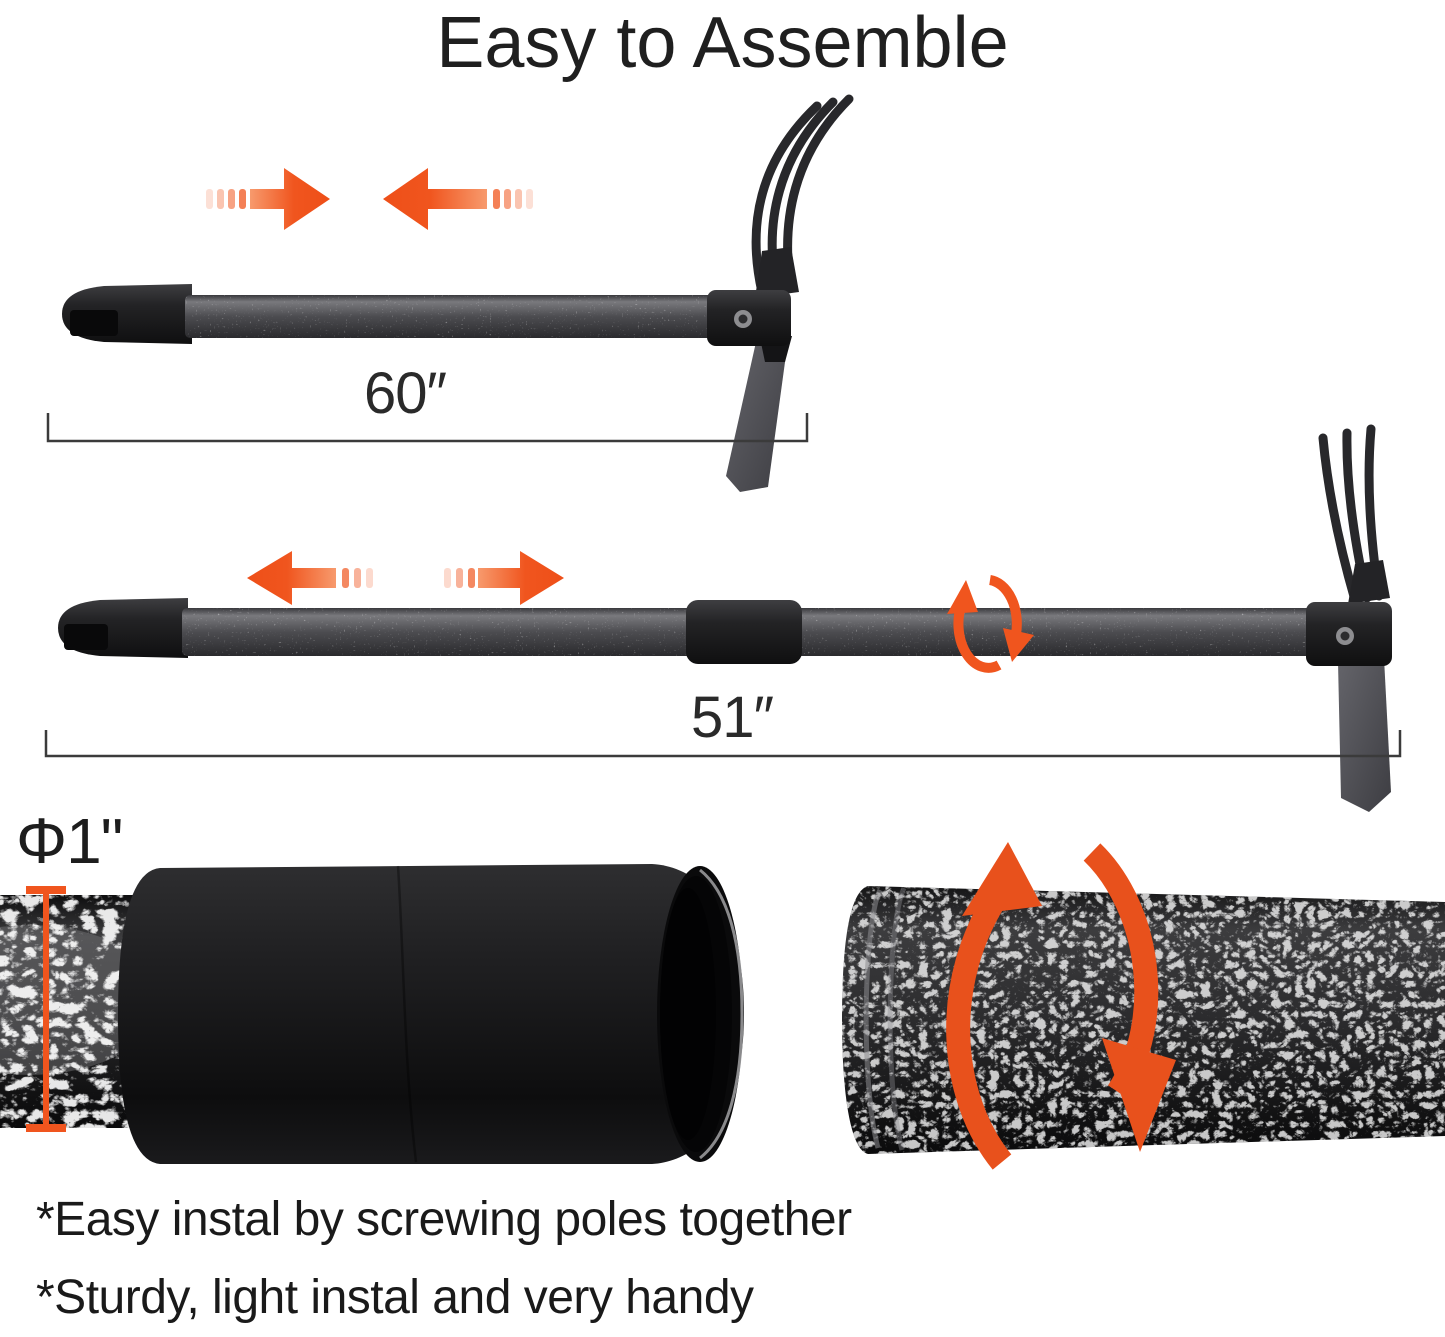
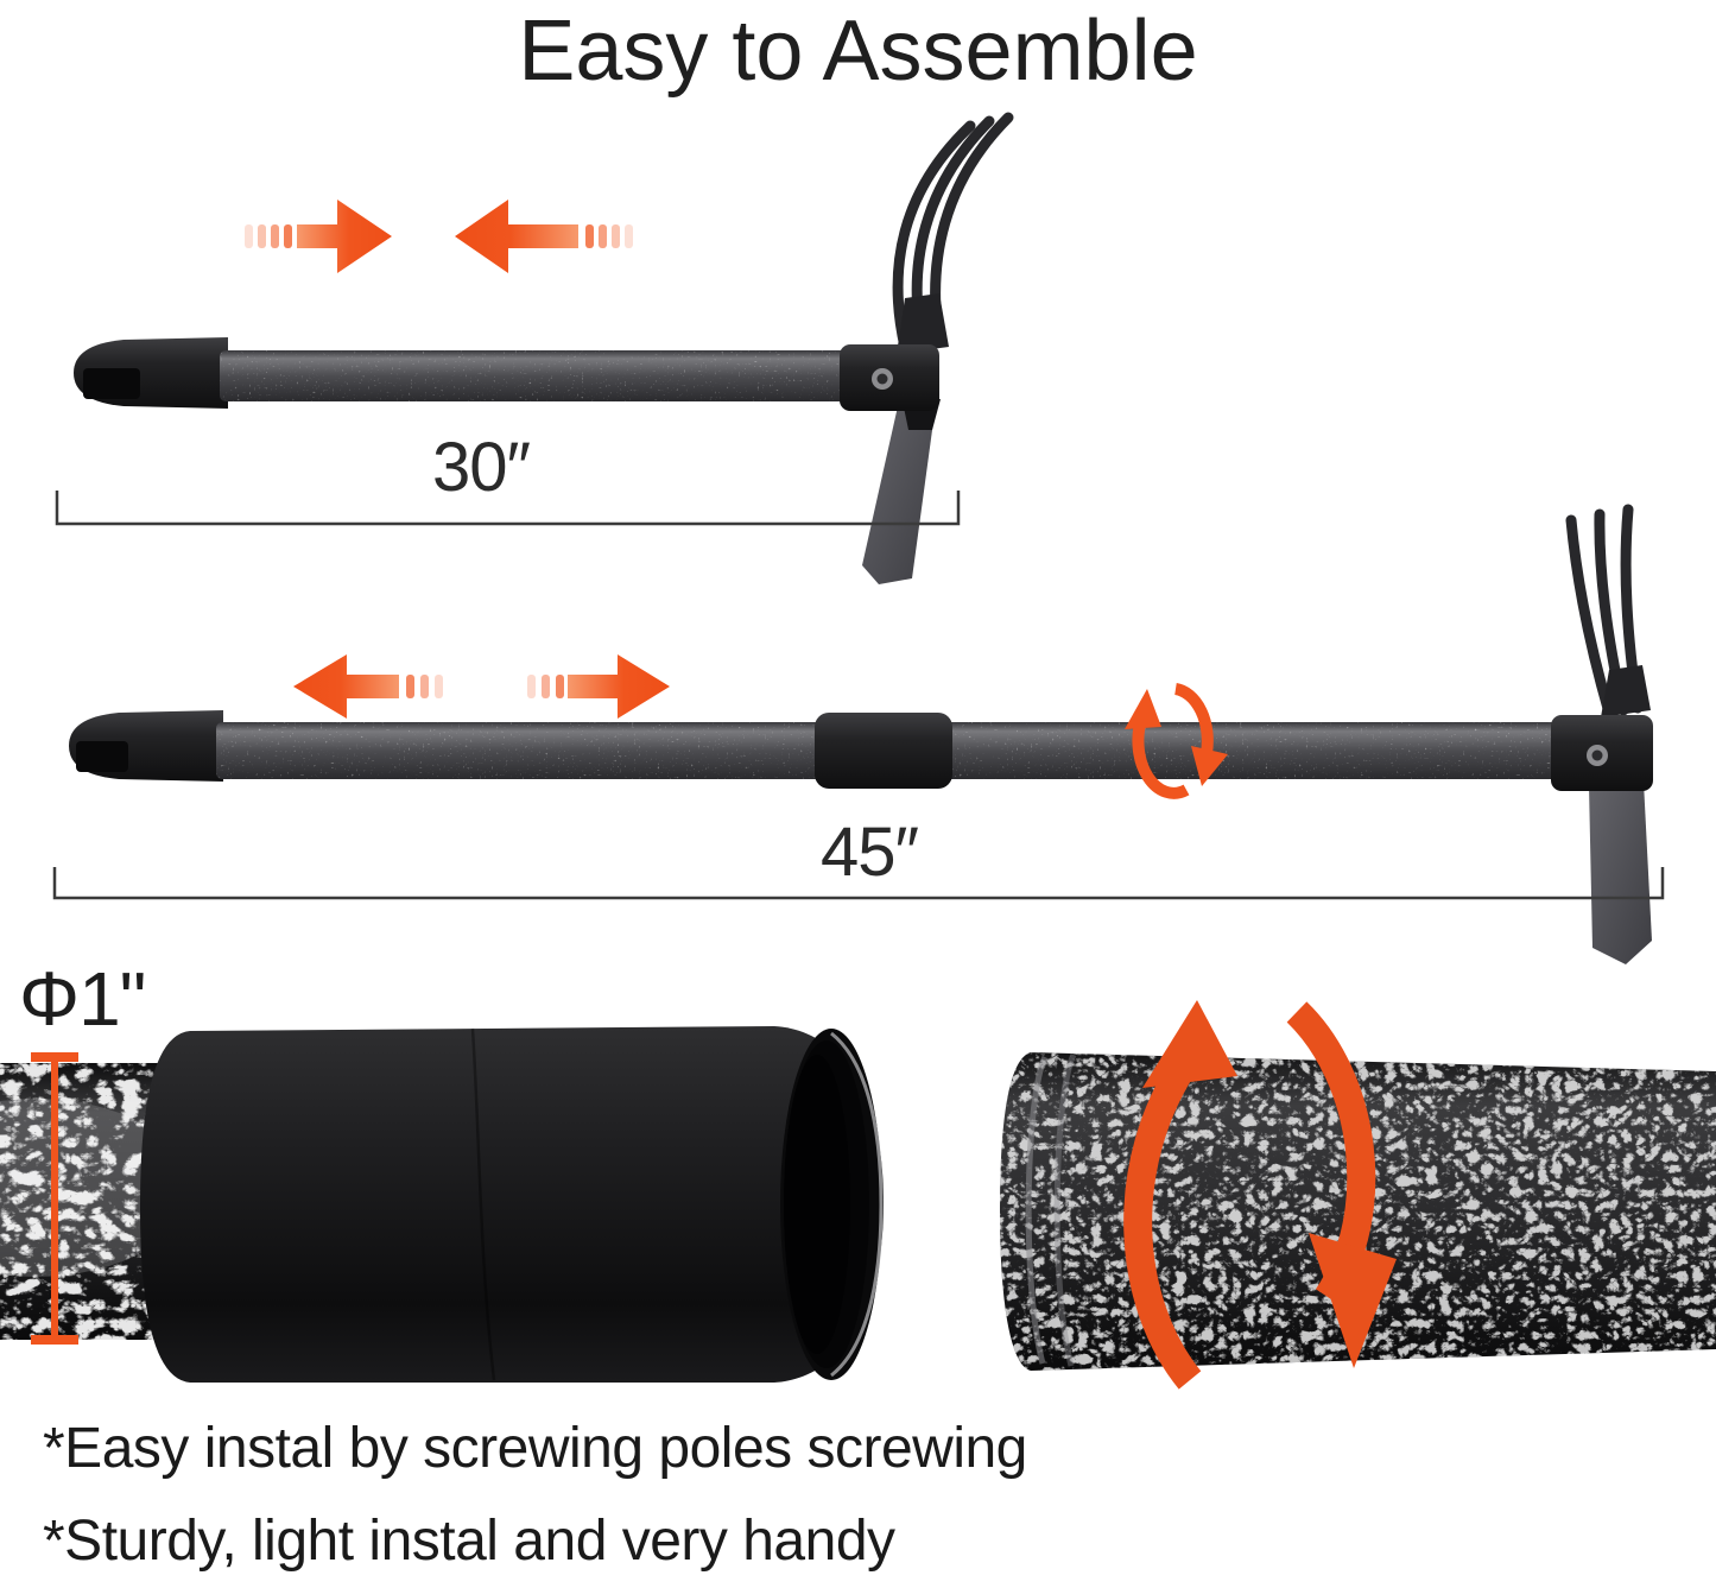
  Easy to Assemble
- 60″
+ 30″
- 51″
+ 45″
  Φ1"
- *Easy instal by screwing poles together
+ *Easy instal by screwing poles screwing
  *Sturdy, light instal and very handy
